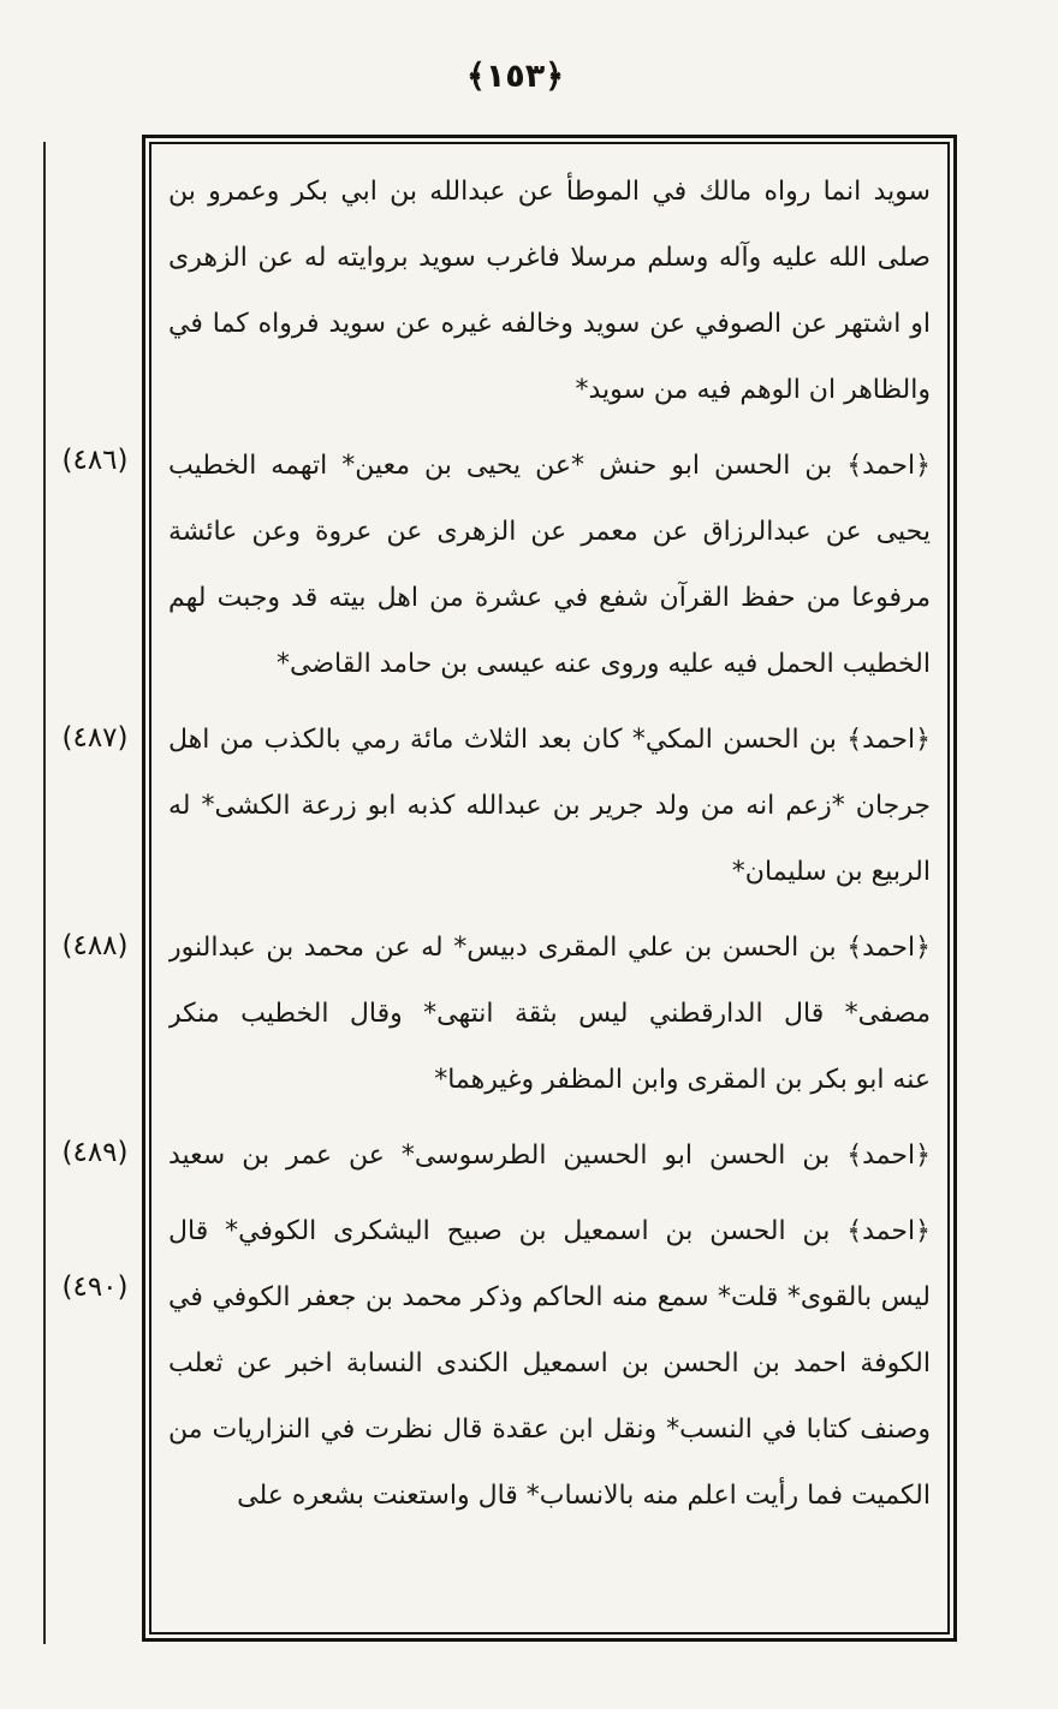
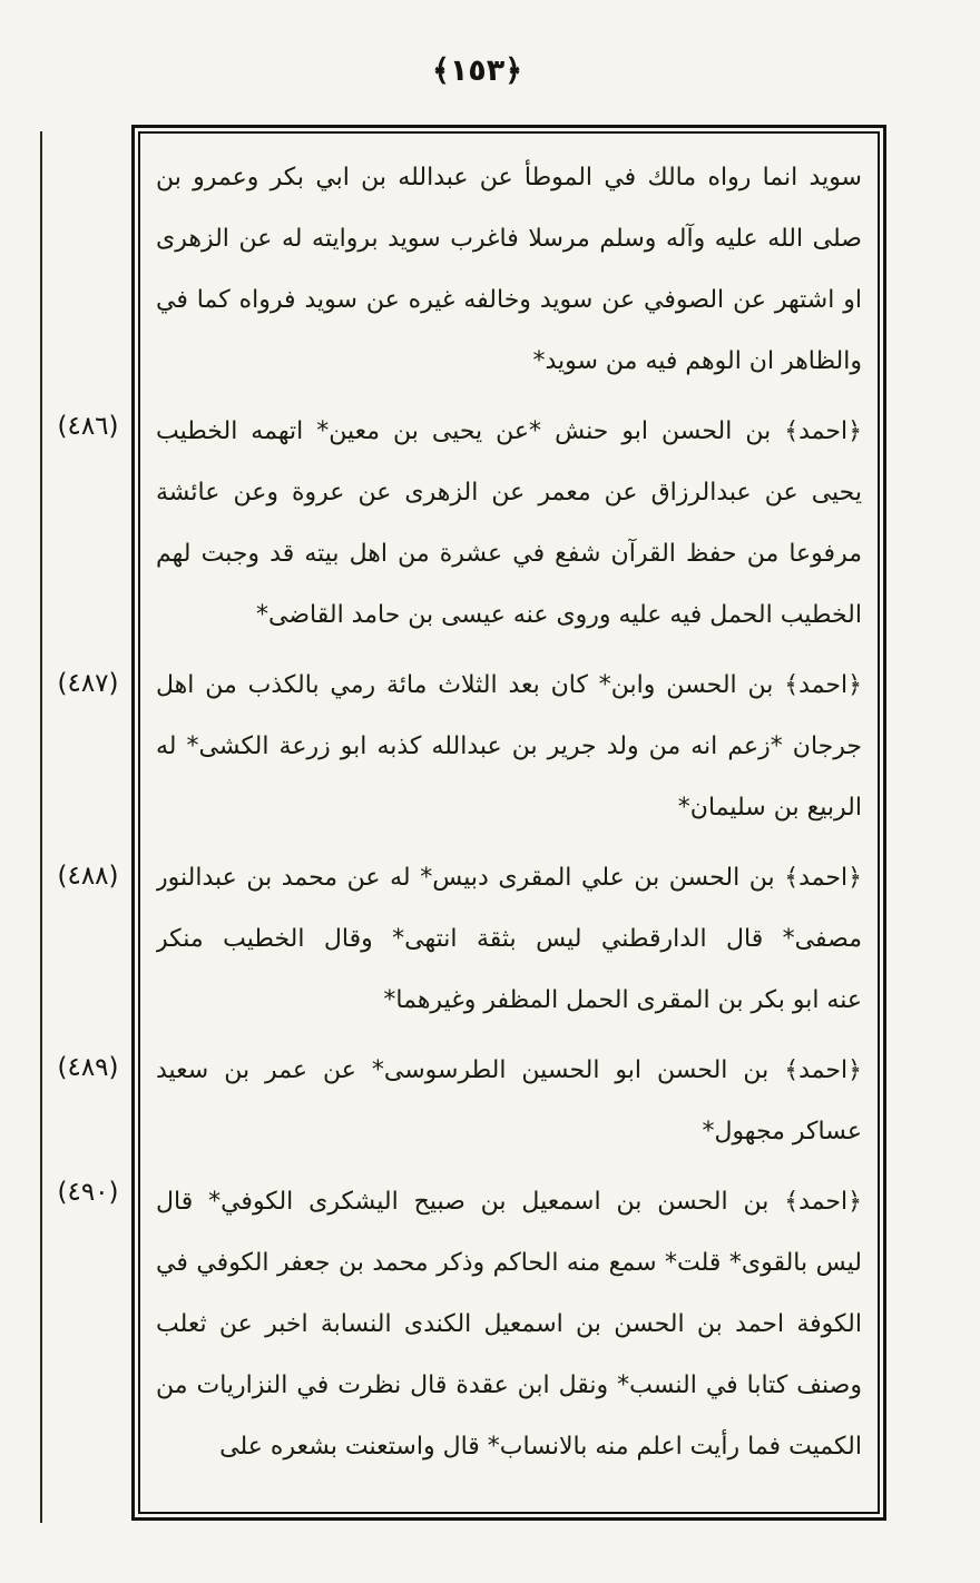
  ﴿١٥٣﴾
  (٤٨٦)
  (٤٨٧)
  (٤٨٨)
  (٤٨٩)
  (٤٩٠)
  سويد انما رواه مالك في الموطأ عن عبدالله بن ابي بكر وعمرو بن
  صلى الله عليه وآله وسلم مرسلا فاغرب سويد بروايته له عن الزهرى
  او اشتهر عن الصوفي عن سويد وخالفه غيره عن سويد فرواه كما في
  والظاهر ان الوهم فيه من سويد*
  ﴿احمد﴾ بن الحسن ابو حنش *عن يحيى بن معين* اتهمه الخطيب
  يحيى عن عبدالرزاق عن معمر عن الزهرى عن عروة وعن عائشة
  مرفوعا من حفظ القرآن شفع في عشرة من اهل بيته قد وجبت لهم
  الخطيب الحمل فيه عليه وروى عنه عيسى بن حامد القاضى*
- ﴿احمد﴾ بن الحسن المكي* كان بعد الثلاث مائة رمي بالكذب من اهل
+ ﴿احمد﴾ بن الحسن وابن* كان بعد الثلاث مائة رمي بالكذب من اهل
  جرجان *زعم انه من ولد جرير بن عبدالله كذبه ابو زرعة الكشى* له
  الربيع بن سليمان*
  ﴿احمد﴾ بن الحسن بن علي المقرى دبيس* له عن محمد بن عبدالنور
  مصفى* قال الدارقطني ليس بثقة انتهى* وقال الخطيب منكر
- عنه ابو بكر بن المقرى وابن المظفر وغيرهما*
+ عنه ابو بكر بن المقرى الحمل المظفر وغيرهما*
  ﴿احمد﴾ بن الحسن ابو الحسين الطرسوسى* عن عمر بن سعيد
+ عساكر مجهول*
  ﴿احمد﴾ بن الحسن بن اسمعيل بن صبيح اليشكرى الكوفي* قال
  ليس بالقوى* قلت* سمع منه الحاكم وذكر محمد بن جعفر الكوفي في
  الكوفة احمد بن الحسن بن اسمعيل الكندى النسابة اخبر عن ثعلب
  وصنف كتابا في النسب* ونقل ابن عقدة قال نظرت في النزاريات من
  الكميت فما رأيت اعلم منه بالانساب* قال واستعنت بشعره على
